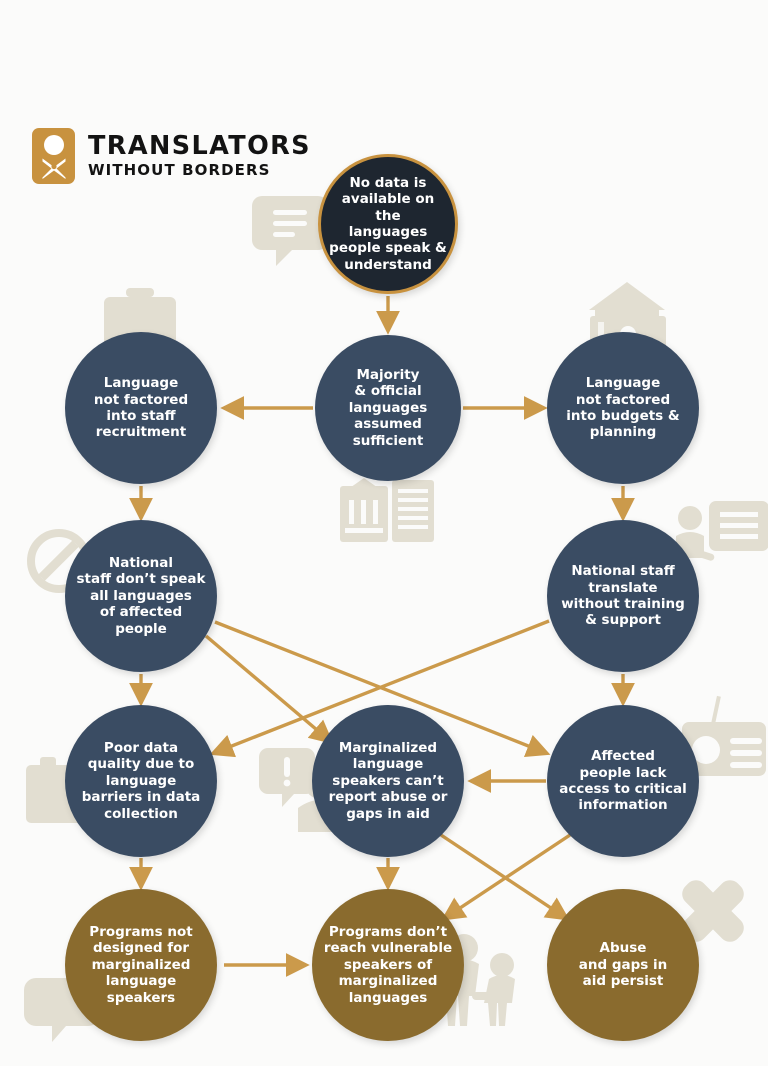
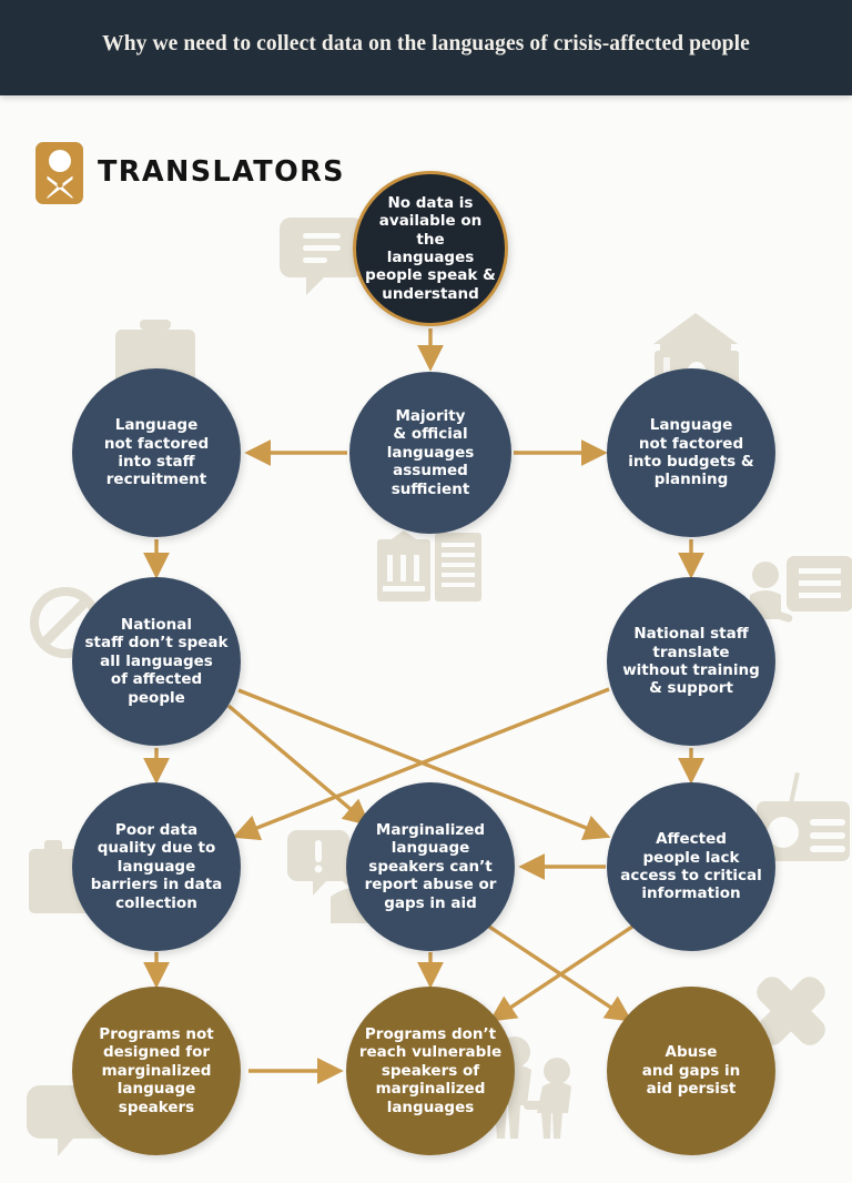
+ Why we need to collect data on the languages of crisis-affected people
  TRANSLATORS
- WITHOUT BORDERS
  No data is
  available on the
  languages
  people speak &
  understand
  Majority
  & official
  languages
  assumed
  sufficient
  Language
  not factored
  into staff
  recruitment
  Language
  not factored
  into budgets &
  planning
  National
  staff don’t speak
  all languages
  of affected
  people
  National staff
  translate
  without training
  & support
  Poor data
  quality due to
  language
  barriers in data
  collection
  Marginalized
  language
  speakers can’t
  report abuse or
  gaps in aid
  Affected
  people lack
  access to critical
  information
  Programs not
  designed for
  marginalized
  language
  speakers
  Programs don’t
  reach vulnerable
  speakers of
  marginalized
  languages
  Abuse
  and gaps in
  aid persist
